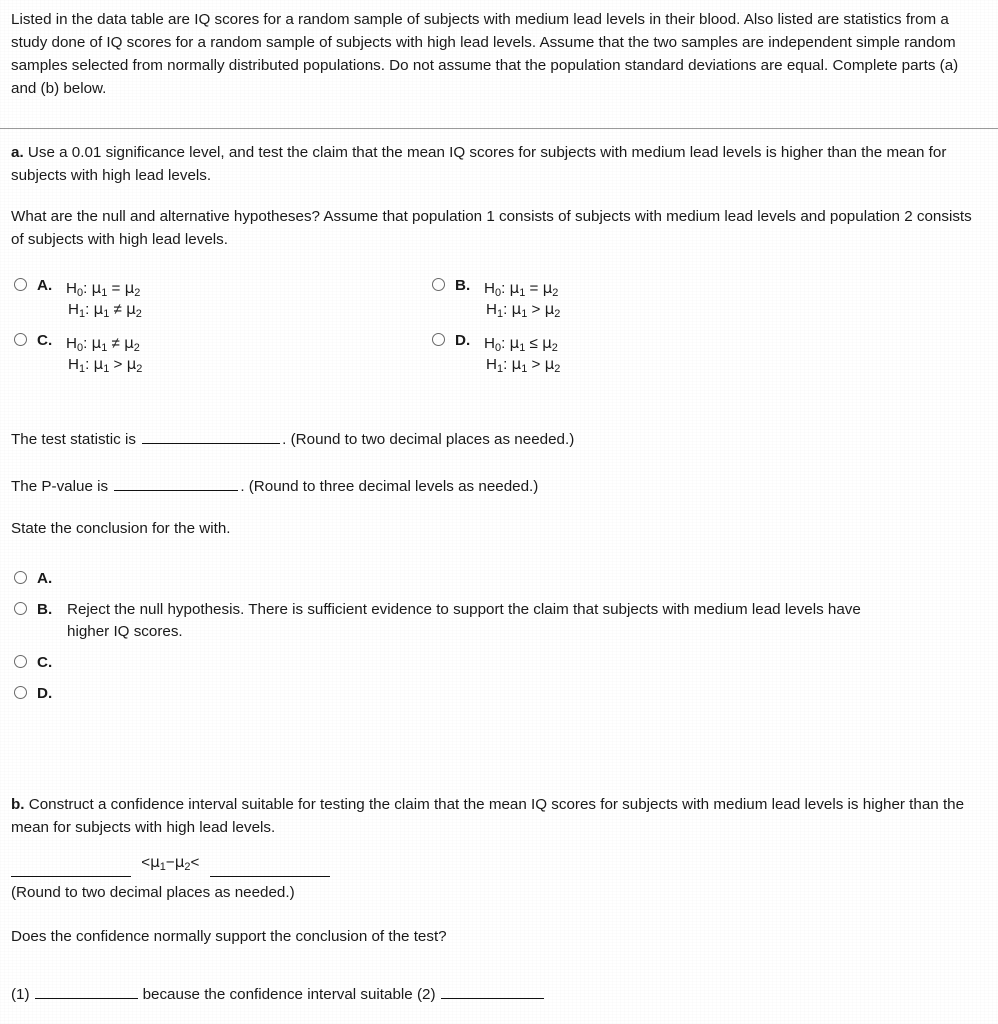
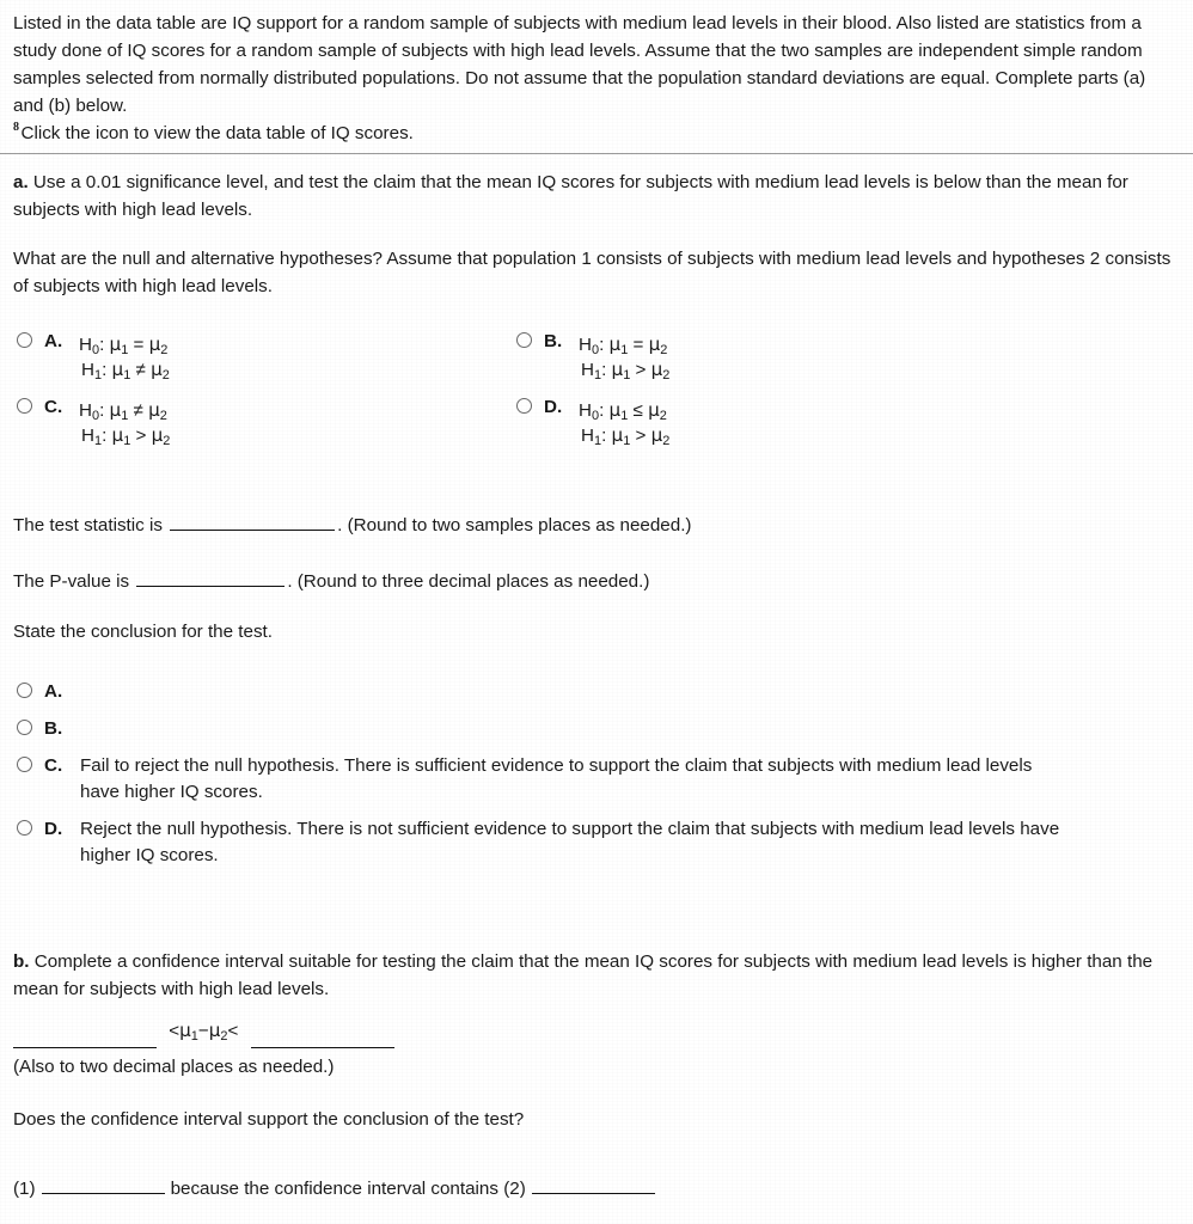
- Listed in the data table are IQ scores for a random sample of subjects with medium lead levels in their blood. Also listed are statistics from a study done of IQ scores for a random sample of subjects with high lead levels. Assume that the two samples are independent simple random samples selected from normally distributed populations. Do not assume that the population standard deviations are equal. Complete parts (a) and (b) below.
+ Listed in the data table are IQ support for a random sample of subjects with medium lead levels in their blood. Also listed are statistics from a study done of IQ scores for a random sample of subjects with high lead levels. Assume that the two samples are independent simple random samples selected from normally distributed populations. Do not assume that the population standard deviations are equal. Complete parts (a) and (b) below.
+ 8 Click the icon to view the data table of IQ scores.
- a. Use a 0.01 significance level, and test the claim that the mean IQ scores for subjects with medium lead levels is higher than the mean for subjects with high lead levels.
+ a. Use a 0.01 significance level, and test the claim that the mean IQ scores for subjects with medium lead levels is below than the mean for subjects with high lead levels.
- What are the null and alternative hypotheses? Assume that population 1 consists of subjects with medium lead levels and population 2 consists of subjects with high lead levels.
+ What are the null and alternative hypotheses? Assume that population 1 consists of subjects with medium lead levels and hypotheses 2 consists of subjects with high lead levels.
  A.
  H0: μ1 = μ2
  H1: μ1 ≠ μ2
  C.
  H0: μ1 ≠ μ2
  H1: μ1 > μ2
  B.
  H0: μ1 = μ2
  H1: μ1 > μ2
  D.
  H0: μ1 ≤ μ2
  H1: μ1 > μ2
- The test statistic is . (Round to two decimal places as needed.)
+ The test statistic is . (Round to two samples places as needed.)
- The P-value is . (Round to three decimal levels as needed.)
+ The P-value is . (Round to three decimal places as needed.)
- State the conclusion for the with.
+ State the conclusion for the test.
  A.
  B.
- Reject the null hypothesis. There is sufficient evidence to support the claim that subjects with medium lead levels have higher IQ scores.
  C.
+ Fail to reject the null hypothesis. There is sufficient evidence to support the claim that subjects with medium lead levels have higher IQ scores.
  D.
+ Reject the null hypothesis. There is not sufficient evidence to support the claim that subjects with medium lead levels have higher IQ scores.
- b. Construct a confidence interval suitable for testing the claim that the mean IQ scores for subjects with medium lead levels is higher than the mean for subjects with high lead levels.
+ b. Complete a confidence interval suitable for testing the claim that the mean IQ scores for subjects with medium lead levels is higher than the mean for subjects with high lead levels.
  <μ1−μ2<
- (Round to two decimal places as needed.)
+ (Also to two decimal places as needed.)
- Does the confidence normally support the conclusion of the test?
+ Does the confidence interval support the conclusion of the test?
- (1) because the confidence interval suitable (2)
+ (1) because the confidence interval contains (2)
